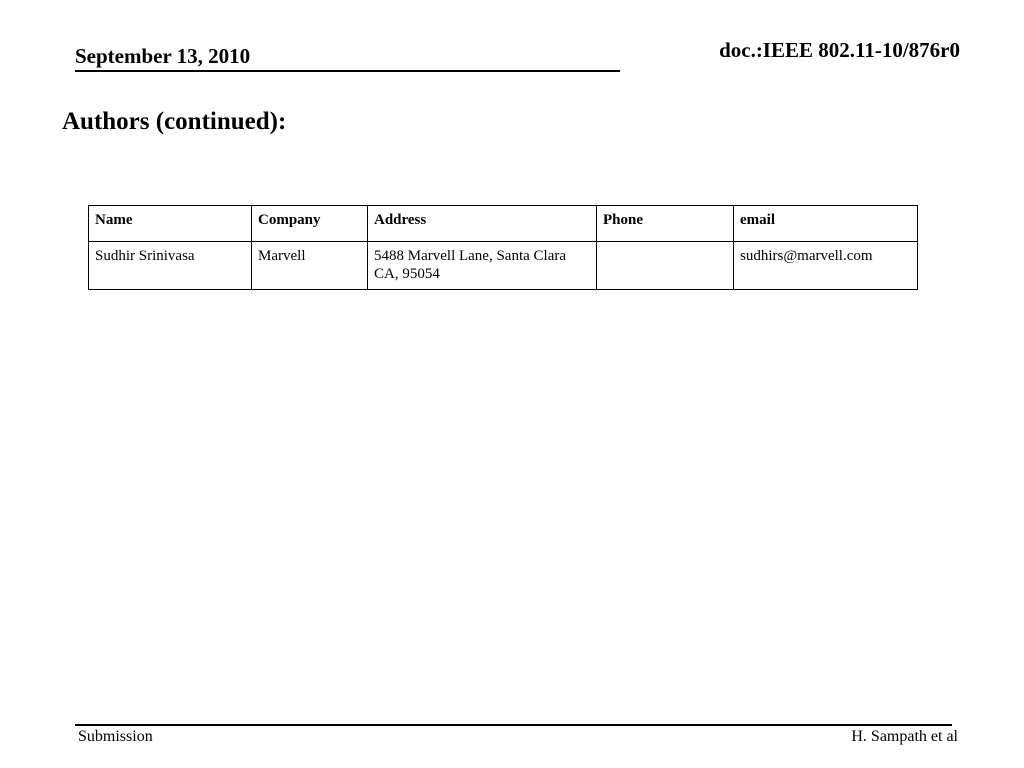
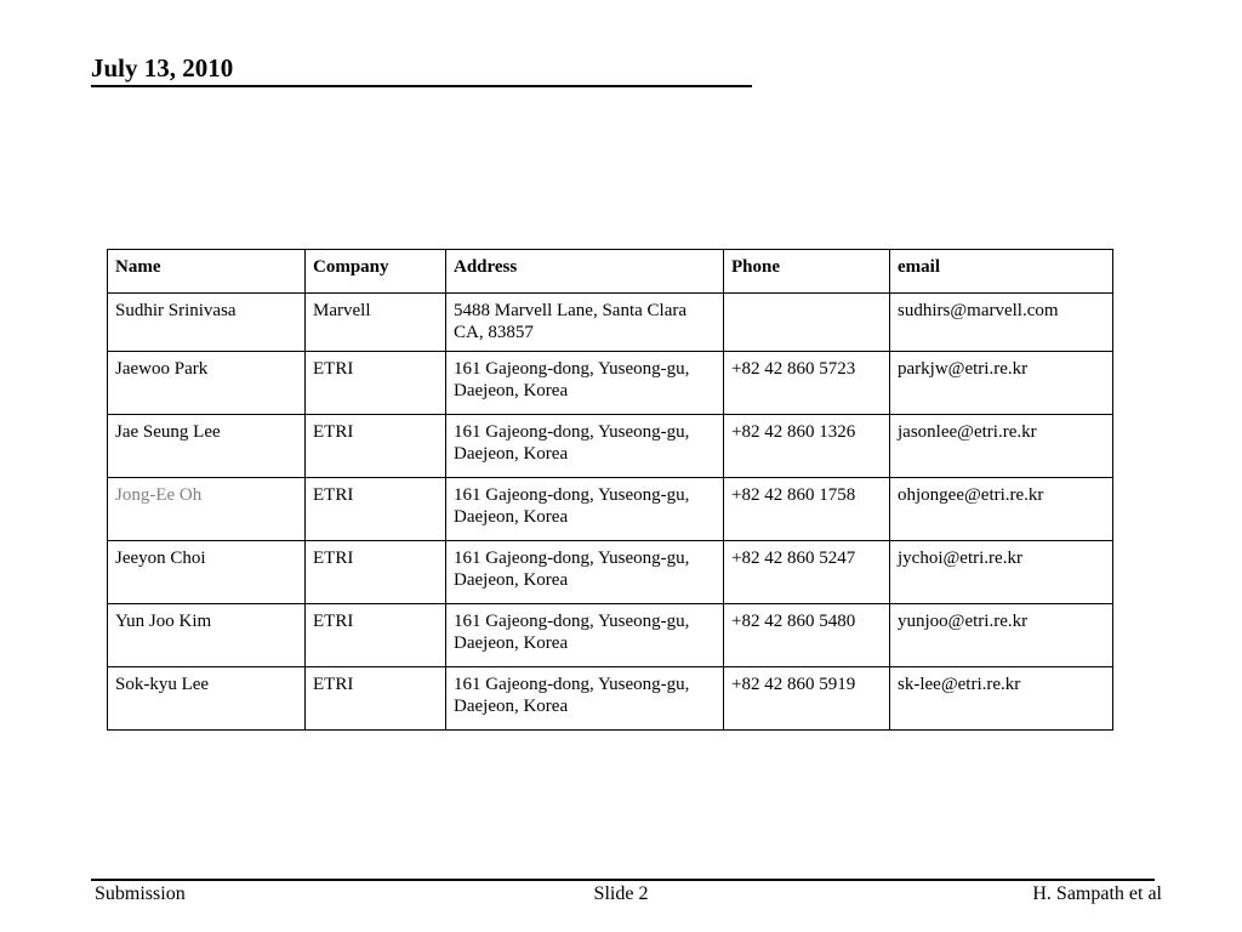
- September 13, 2010
+ July 13, 2010
- doc.:IEEE 802.11-10/876r0
- Authors (continued):
  Name	Company	Address	Phone	email
- Sudhir Srinivasa	Marvell	5488 Marvell Lane, Santa Clara CA, 95054		sudhirs@marvell.com
+ Sudhir Srinivasa	Marvell	5488 Marvell Lane, Santa Clara CA, 83857		sudhirs@marvell.com
+ Jaewoo Park	ETRI	161 Gajeong-dong, Yuseong-gu, Daejeon, Korea	+82 42 860 5723	parkjw@etri.re.kr
+ Jae Seung Lee	ETRI	161 Gajeong-dong, Yuseong-gu, Daejeon, Korea	+82 42 860 1326	jasonlee@etri.re.kr
+ Jong-Ee Oh	ETRI	161 Gajeong-dong, Yuseong-gu, Daejeon, Korea	+82 42 860 1758	ohjongee@etri.re.kr
+ Jeeyon Choi	ETRI	161 Gajeong-dong, Yuseong-gu, Daejeon, Korea	+82 42 860 5247	jychoi@etri.re.kr
+ Yun Joo Kim	ETRI	161 Gajeong-dong, Yuseong-gu, Daejeon, Korea	+82 42 860 5480	yunjoo@etri.re.kr
+ Sok-kyu Lee	ETRI	161 Gajeong-dong, Yuseong-gu, Daejeon, Korea	+82 42 860 5919	sk-lee@etri.re.kr
  Submission
+ Slide 2
  H. Sampath et al
